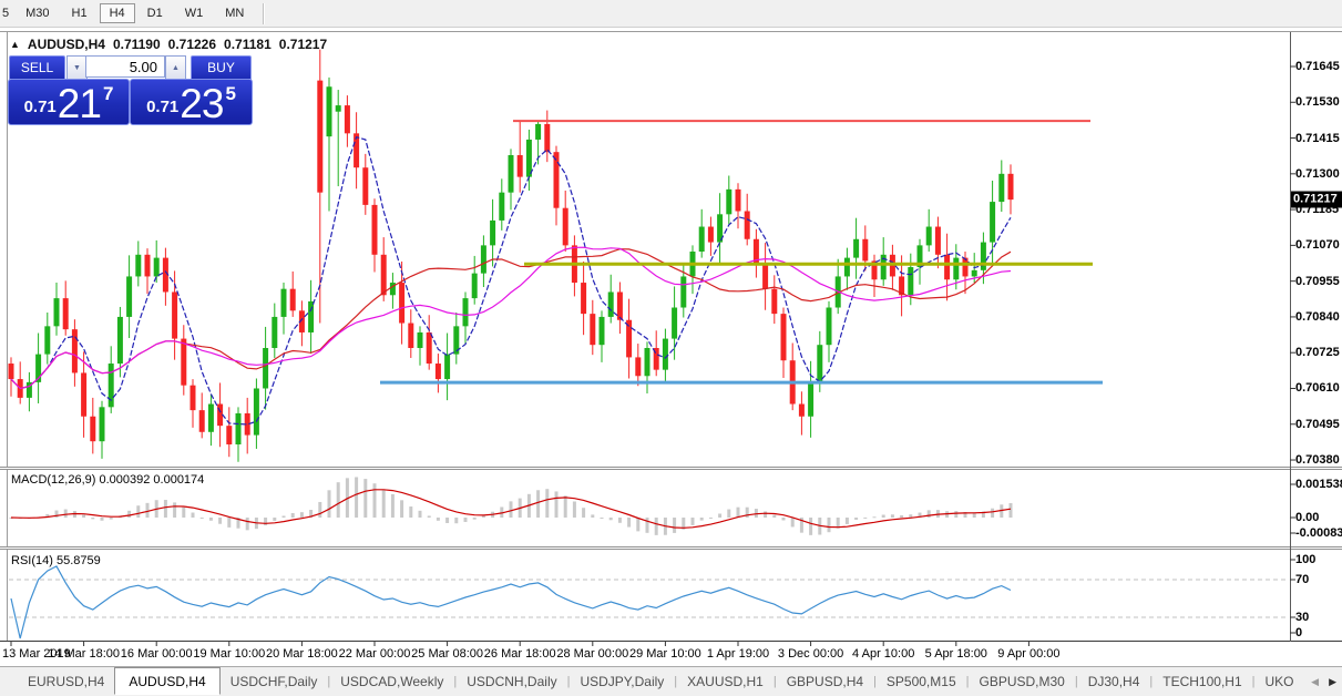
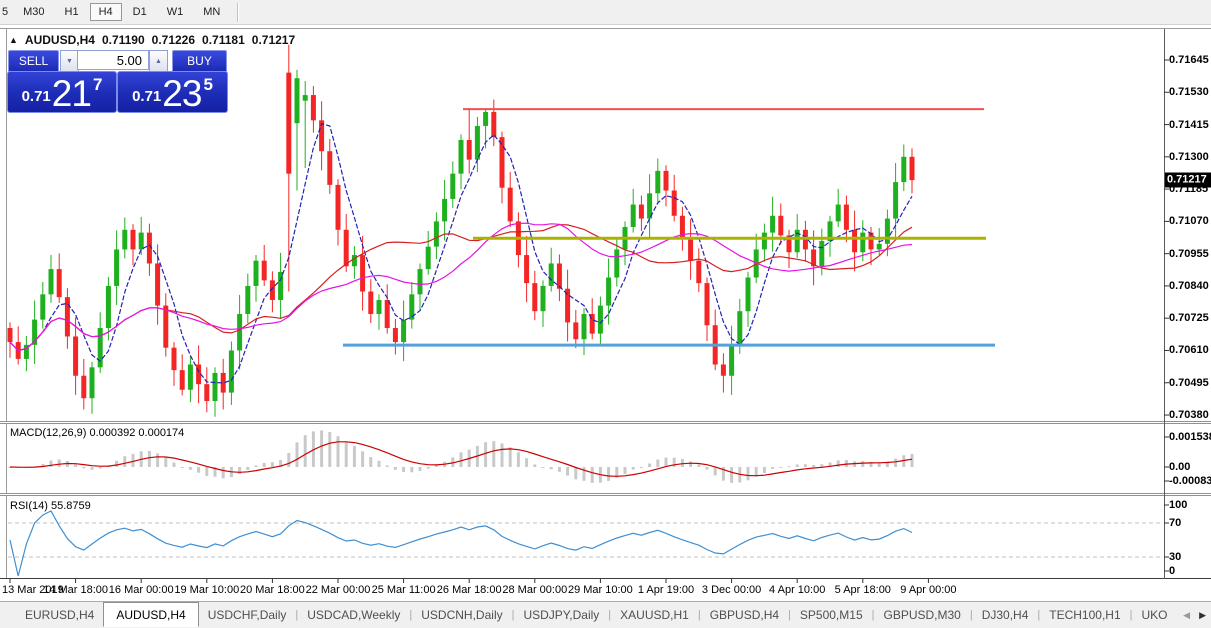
  5
  M30
  H1
  H4
  D1
  W1
  MN
  ▲
  AUDUSD,H4
  0.71190
  0.71226
  0.71181
  0.71217
  SELL
  5.00
  BUY
  0.71
  21
  7
  0.71
  23
  5
  MACD(12,26,9) 0.000392 0.000174
  RSI(14) 55.8759
  0.71645
  0.71530
  0.71415
  0.71300
  0.71185
  0.71070
  0.70955
  0.70840
  0.70725
  0.70610
  0.70495
  0.70380
  0.00153
  0.00
  -0.00083
  100
  70
  30
  0
  13 Mar 2019
  14 Mar 18:00
  16 Mar 00:00
  19 Mar 10:00
  20 Mar 18:00
  22 Mar 00:00
- 25 Mar 08:00
+ 25 Mar 11:00
  26 Mar 18:00
  28 Mar 00:00
  29 Mar 10:00
  1 Apr 19:00
  3 Dec 00:00
  4 Apr 10:00
  5 Apr 18:00
  9 Apr 00:00
  0.71217
  EURUSD,H4
  AUDUSD,H4
  USDCHF,Daily
  |
  USDCAD,Weekly
  |
  USDCNH,Daily
  |
  USDJPY,Daily
  |
  XAUUSD,H1
  |
  GBPUSD,H4
  |
  SP500,M15
  |
  GBPUSD,M30
  |
  DJ30,H4
  |
  TECH100,H1
  |
  UKO
  ◀
  ▶
